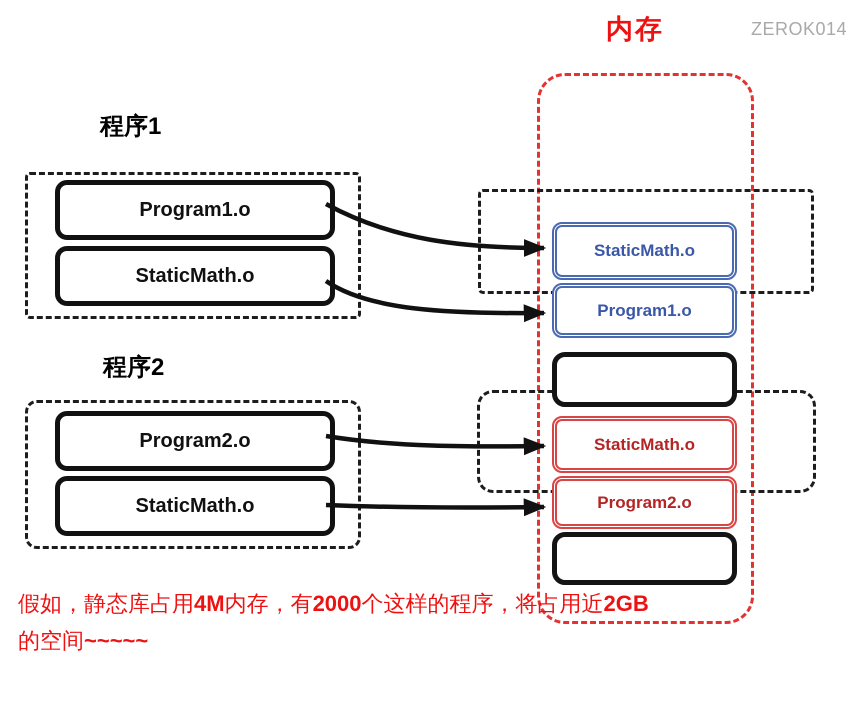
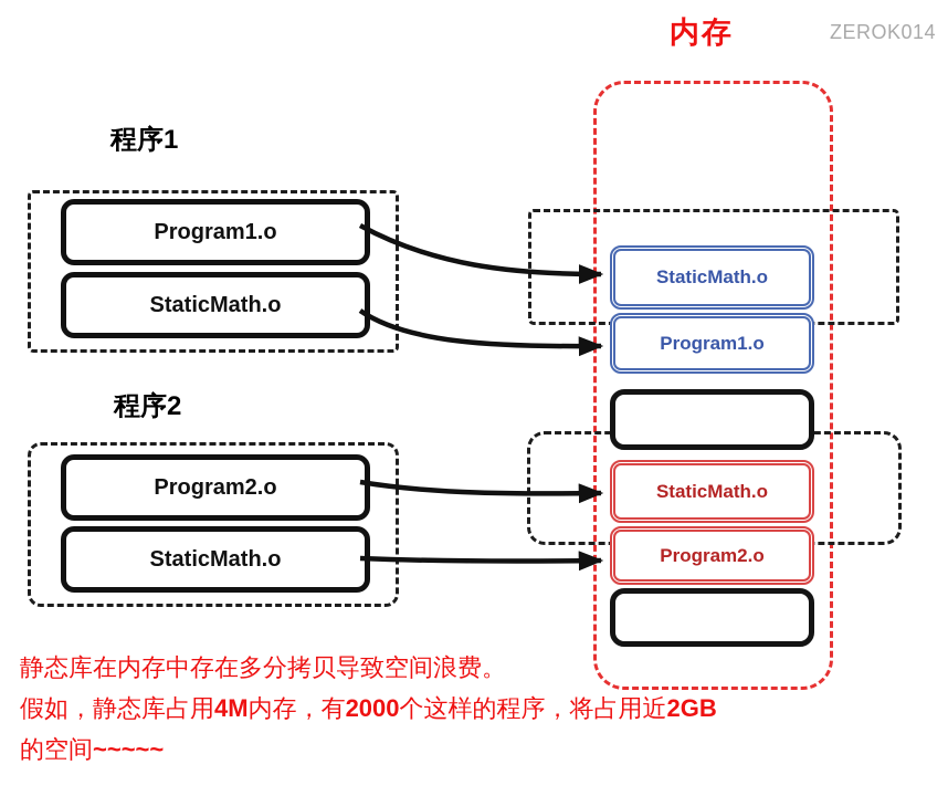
  内存
  ZEROK014
  程序1
  Program1.o
  StaticMath.o
  程序2
  Program2.o
  StaticMath.o
  StaticMath.o
  Program1.o
  StaticMath.o
  Program2.o
+ 静态库在内存中存在多分拷贝导致空间浪费。
  假如，静态库占用4M内存，有2000个这样的程序，将占用近2GB
  的空间~~~~~
